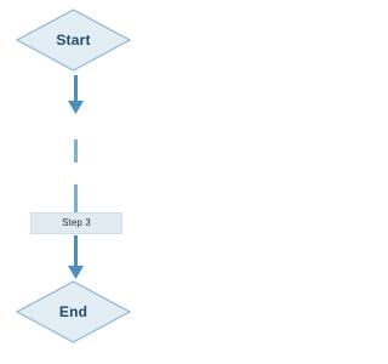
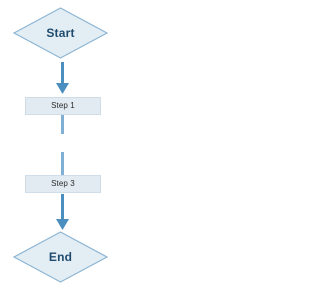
  Start
+ Step 1
  Step 3
  End
